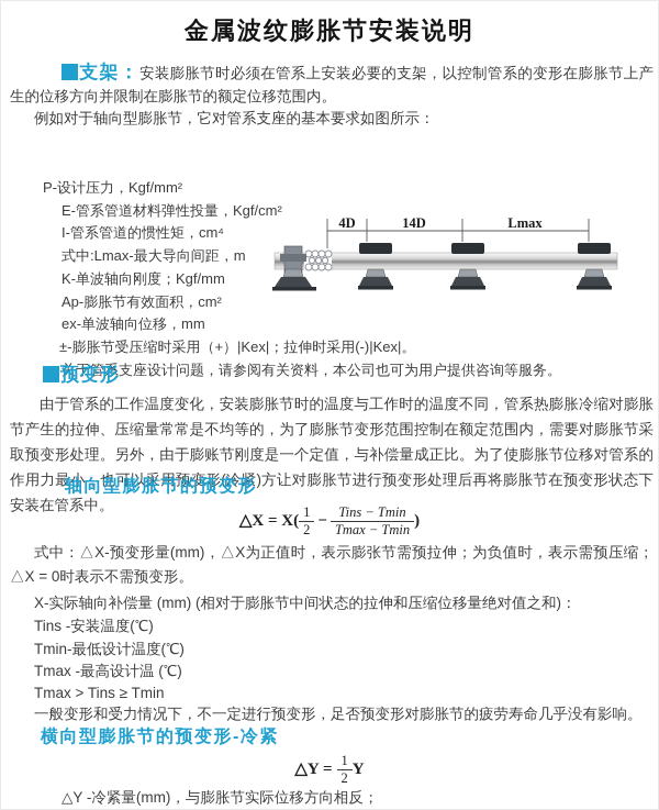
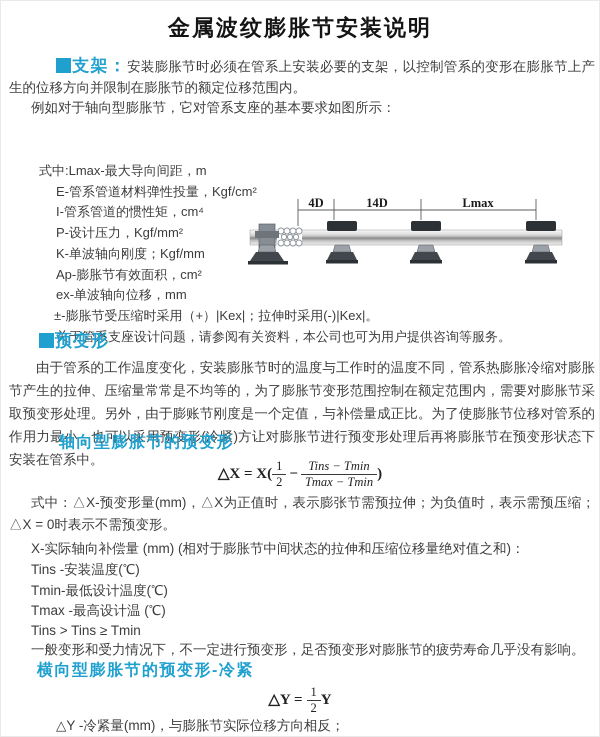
  金属波纹膨胀节安装说明
  支架：安装膨胀节时必须在管系上安装必要的支架，以控制管系的变形在膨胀节上产生的位移方向并限制在膨胀节的额定位移范围内。
  例如对于轴向型膨胀节，它对管系支座的基本要求如图所示：
- P-设计压力，Kgf/mm²
+ 式中:Lmax-最大导向间距，m
  E-管系管道材料弹性投量，Kgf/cm²
  I-管系管道的惯性矩，cm⁴
- 式中:Lmax-最大导向间距，m
+ P-设计压力，Kgf/mm²
  K-单波轴向刚度；Kgf/mm
  Ap-膨胀节有效面积，cm²
  ex-单波轴向位移，mm
  ±-膨胀节受压缩时采用（+）|Kex|；拉伸时采用(-)|Kex|。
  关于管系支座设计问题，请参阅有关资料，本公司也可为用户提供咨询等服务。
  4D
  14D
  Lmax
  预变形
  由于管系的工作温度变化，安装膨胀节时的温度与工作时的温度不同，管系热膨胀冷缩对膨胀节产生的拉伸、压缩量常常是不均等的，为了膨胀节变形范围控制在额定范围内，需要对膨胀节采取预变形处理。另外，由于膨账节刚度是一个定值，与补偿量成正比。为了使膨胀节位移对管系的作用力最小，也可以采用预变形(冷紧)方让对膨胀节进行预变形处理后再将膨胀节在预变形状态下安装在管系中。
  轴向型膨胀节的预变形
  △X = X(
  1
  2
  −
  Tins − Tmin
  Tmax − Tmin
  )
  式中：△X-预变形量(mm)，△X为正值时，表示膨张节需预拉伸；为负值时，表示需预压缩；△X = 0时表示不需预变形。
  X-实际轴向补偿量 (mm) (相对于膨胀节中间状态的拉伸和压缩位移量绝对值之和)：
  Tins -安装温度(℃)
  Tmin-最低设计温度(℃)
  Tmax -最高设计温 (℃)
- Tmax > Tins ≥ Tmin
+ Tins > Tins ≥ Tmin
  一般变形和受力情况下，不一定进行预变形，足否预变形对膨胀节的疲劳寿命几乎没有影响。
  横向型膨胀节的预变形-冷紧
  △Y =
  1
  2
  Y
  △Y -冷紧量(mm)，与膨胀节实际位移方向相反；
